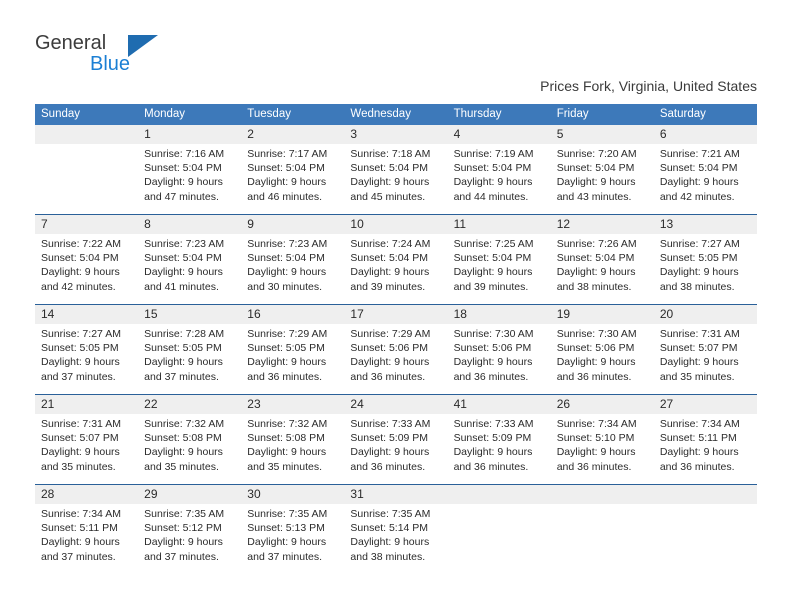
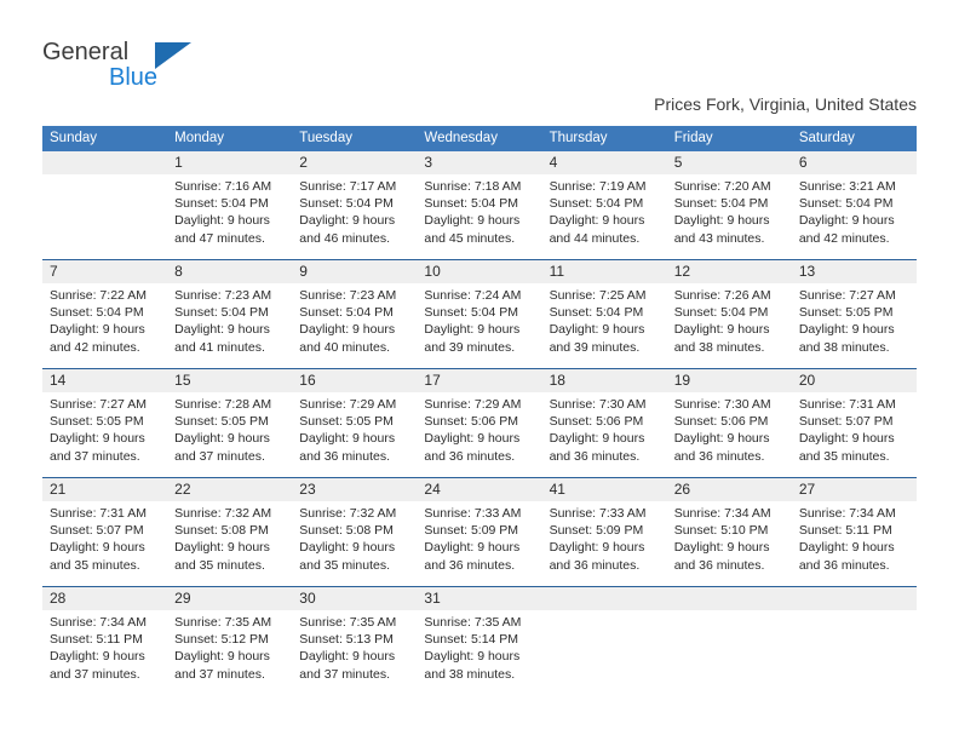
  General
  Blue
  Prices Fork, Virginia, United States
  Sunday
  Monday
  Tuesday
  Wednesday
  Thursday
  Friday
  Saturday
  1
  2
  3
  4
  5
  6
  Sunrise: 7:16 AM
  Sunset: 5:04 PM
  Daylight: 9 hours
  and 47 minutes.
  Sunrise: 7:17 AM
  Sunset: 5:04 PM
  Daylight: 9 hours
  and 46 minutes.
  Sunrise: 7:18 AM
  Sunset: 5:04 PM
  Daylight: 9 hours
  and 45 minutes.
  Sunrise: 7:19 AM
  Sunset: 5:04 PM
  Daylight: 9 hours
  and 44 minutes.
  Sunrise: 7:20 AM
  Sunset: 5:04 PM
  Daylight: 9 hours
  and 43 minutes.
- Sunrise: 7:21 AM
+ Sunrise: 3:21 AM
  Sunset: 5:04 PM
  Daylight: 9 hours
  and 42 minutes.
  7
  8
  9
  10
  11
  12
  13
  Sunrise: 7:22 AM
  Sunset: 5:04 PM
  Daylight: 9 hours
  and 42 minutes.
  Sunrise: 7:23 AM
  Sunset: 5:04 PM
  Daylight: 9 hours
  and 41 minutes.
  Sunrise: 7:23 AM
  Sunset: 5:04 PM
  Daylight: 9 hours
- and 30 minutes.
+ and 40 minutes.
  Sunrise: 7:24 AM
  Sunset: 5:04 PM
  Daylight: 9 hours
  and 39 minutes.
  Sunrise: 7:25 AM
  Sunset: 5:04 PM
  Daylight: 9 hours
  and 39 minutes.
  Sunrise: 7:26 AM
  Sunset: 5:04 PM
  Daylight: 9 hours
  and 38 minutes.
  Sunrise: 7:27 AM
  Sunset: 5:05 PM
  Daylight: 9 hours
  and 38 minutes.
  14
  15
  16
  17
  18
  19
  20
  Sunrise: 7:27 AM
  Sunset: 5:05 PM
  Daylight: 9 hours
  and 37 minutes.
  Sunrise: 7:28 AM
  Sunset: 5:05 PM
  Daylight: 9 hours
  and 37 minutes.
  Sunrise: 7:29 AM
  Sunset: 5:05 PM
  Daylight: 9 hours
  and 36 minutes.
  Sunrise: 7:29 AM
  Sunset: 5:06 PM
  Daylight: 9 hours
  and 36 minutes.
  Sunrise: 7:30 AM
  Sunset: 5:06 PM
  Daylight: 9 hours
  and 36 minutes.
  Sunrise: 7:30 AM
  Sunset: 5:06 PM
  Daylight: 9 hours
  and 36 minutes.
  Sunrise: 7:31 AM
  Sunset: 5:07 PM
  Daylight: 9 hours
  and 35 minutes.
  21
  22
  23
  24
  41
  26
  27
  Sunrise: 7:31 AM
  Sunset: 5:07 PM
  Daylight: 9 hours
  and 35 minutes.
  Sunrise: 7:32 AM
  Sunset: 5:08 PM
  Daylight: 9 hours
  and 35 minutes.
  Sunrise: 7:32 AM
  Sunset: 5:08 PM
  Daylight: 9 hours
  and 35 minutes.
  Sunrise: 7:33 AM
  Sunset: 5:09 PM
  Daylight: 9 hours
  and 36 minutes.
  Sunrise: 7:33 AM
  Sunset: 5:09 PM
  Daylight: 9 hours
  and 36 minutes.
  Sunrise: 7:34 AM
  Sunset: 5:10 PM
  Daylight: 9 hours
  and 36 minutes.
  Sunrise: 7:34 AM
  Sunset: 5:11 PM
  Daylight: 9 hours
  and 36 minutes.
  28
  29
  30
  31
  Sunrise: 7:34 AM
  Sunset: 5:11 PM
  Daylight: 9 hours
  and 37 minutes.
  Sunrise: 7:35 AM
  Sunset: 5:12 PM
  Daylight: 9 hours
  and 37 minutes.
  Sunrise: 7:35 AM
  Sunset: 5:13 PM
  Daylight: 9 hours
  and 37 minutes.
  Sunrise: 7:35 AM
  Sunset: 5:14 PM
  Daylight: 9 hours
  and 38 minutes.
